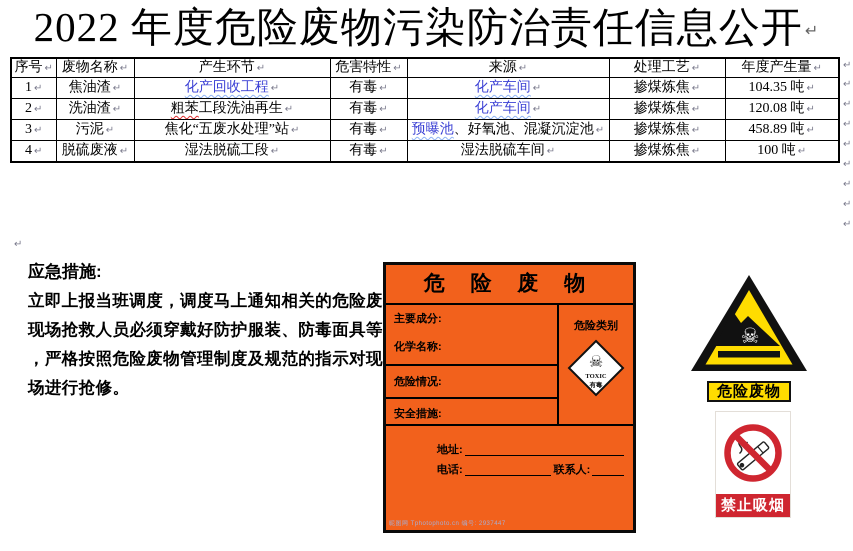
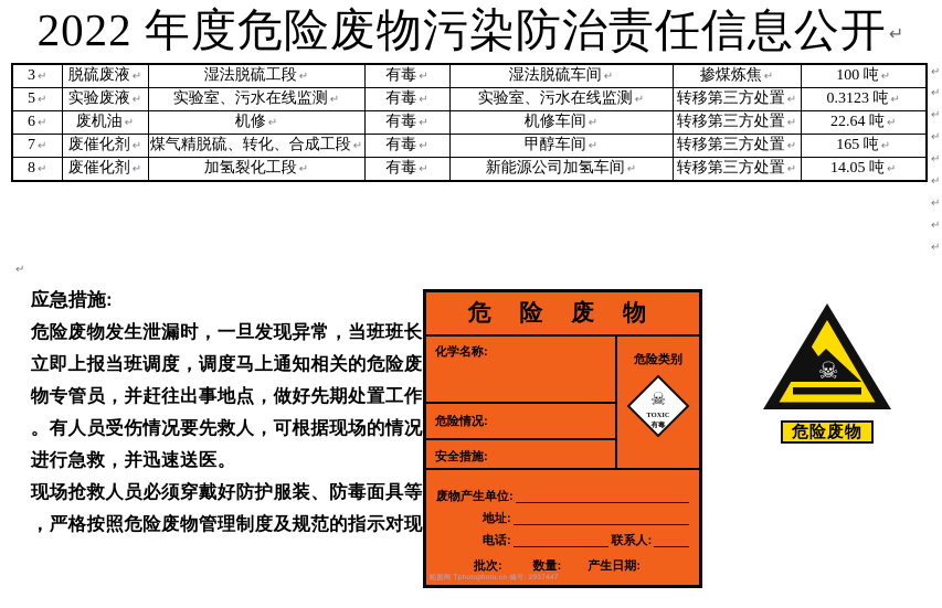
  2022 年度危险废物污染防治责任信息公开↵
- 序号 ↵	废物名称 ↵	产生环节 ↵	危害特性 ↵	来源 ↵	处理工艺 ↵	年度产生量 ↵
- 1 ↵	焦油渣 ↵	化产回收工程 ↵	有毒 ↵	化产车间 ↵	掺煤炼焦 ↵	104.35 吨 ↵
- 2 ↵	洗油渣 ↵	粗苯工段洗油再生 ↵	有毒 ↵	化产车间 ↵	掺煤炼焦 ↵	120.08 吨 ↵
- 3 ↵	污泥 ↵	焦化“五废水处理”站 ↵	有毒 ↵	预曝池、好氧池、混凝沉淀池 ↵	掺煤炼焦 ↵	458.89 吨 ↵
- 4 ↵	脱硫废液 ↵	湿法脱硫工段 ↵	有毒 ↵	湿法脱硫车间 ↵	掺煤炼焦 ↵	100 吨 ↵
+ 3 ↵	脱硫废液 ↵	湿法脱硫工段 ↵	有毒 ↵	湿法脱硫车间 ↵	掺煤炼焦 ↵	100 吨 ↵
+ 5 ↵	实验废液 ↵	实验室、污水在线监测 ↵	有毒 ↵	实验室、污水在线监测 ↵	转移第三方处置 ↵	0.3123 吨 ↵
+ 6 ↵	废机油 ↵	机修 ↵	有毒 ↵	机修车间 ↵	转移第三方处置 ↵	22.64 吨 ↵
+ 7 ↵	废催化剂 ↵	煤气精脱硫、转化、合成工段 ↵	有毒 ↵	甲醇车间 ↵	转移第三方处置 ↵	165 吨 ↵
+ 8 ↵	废催化剂 ↵	加氢裂化工段 ↵	有毒 ↵	新能源公司加氢车间 ↵	转移第三方处置 ↵	14.05 吨 ↵
  ↵
  ↵
  ↵
  ↵
  ↵
  ↵
  ↵
  ↵
  ↵
  ↵
  应急措施:
+ 危险废物发生泄漏时，一旦发现异常，当班班长
  立即上报当班调度，调度马上通知相关的危险废
+ 物专管员，并赶往出事地点，做好先期处置工作
+ 。有人员受伤情况要先救人，可根据现场的情况
+ 进行急救，并迅速送医。
  现场抢救人员必须穿戴好防护服装、防毒面具等
  ，严格按照危险废物管理制度及规范的指示对现
- 场进行抢修。
  危 险 废 物
- 主要成分:
  化学名称:
  危险情况:
  安全措施:
  危险类别
  ☠
+ 废物产生单位:
  地址:
  电话:
  联系人:
+ 批次:
+ 数量:
+ 产生日期:
  ☠
  危险废物
- 禁止吸烟
